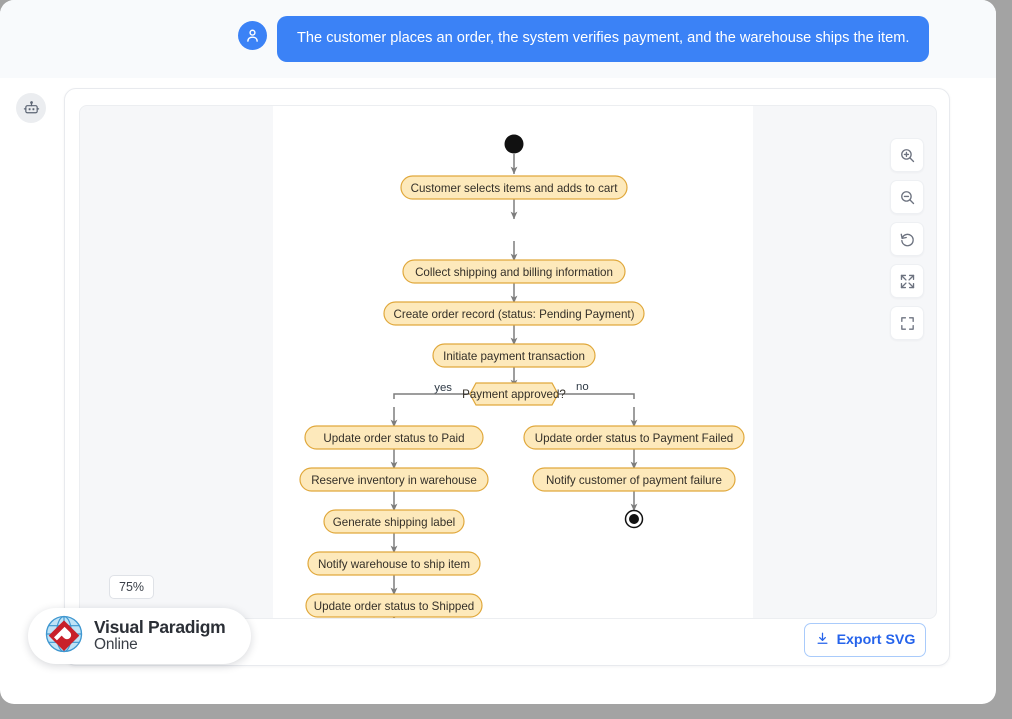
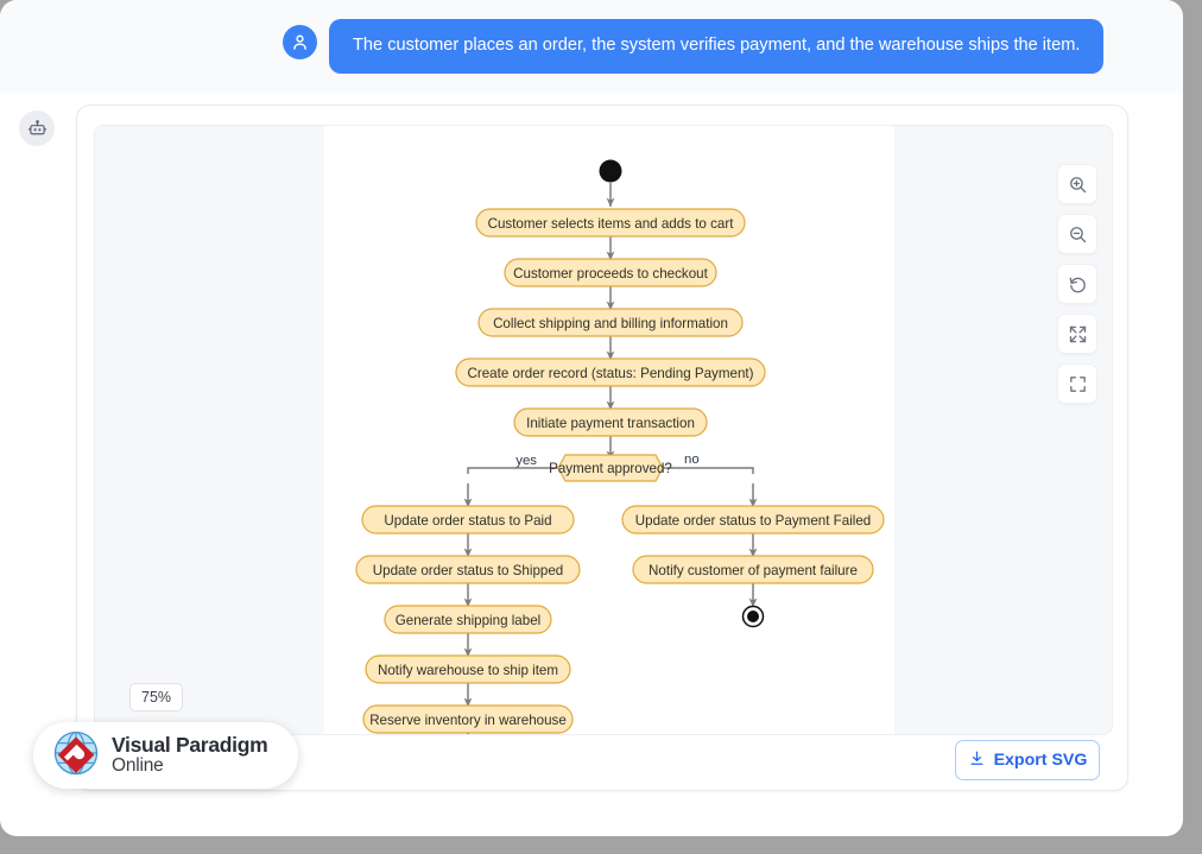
  The customer places an order, the system verifies payment, and the warehouse ships the item.
  Customer selects items and adds to cart
+ Customer proceeds to checkout
  Collect shipping and billing information
  Create order record (status: Pending Payment)
  Initiate payment transaction
  Payment approved?
  Update order status to Paid
- Reserve inventory in warehouse
+ Update order status to Shipped
  Generate shipping label
  Notify warehouse to ship item
- Update order status to Shipped
+ Reserve inventory in warehouse
  Update order status to Payment Failed
  Notify customer of payment failure
  yes
  no
  75%
  Export SVG
  Visual Paradigm
  Online
